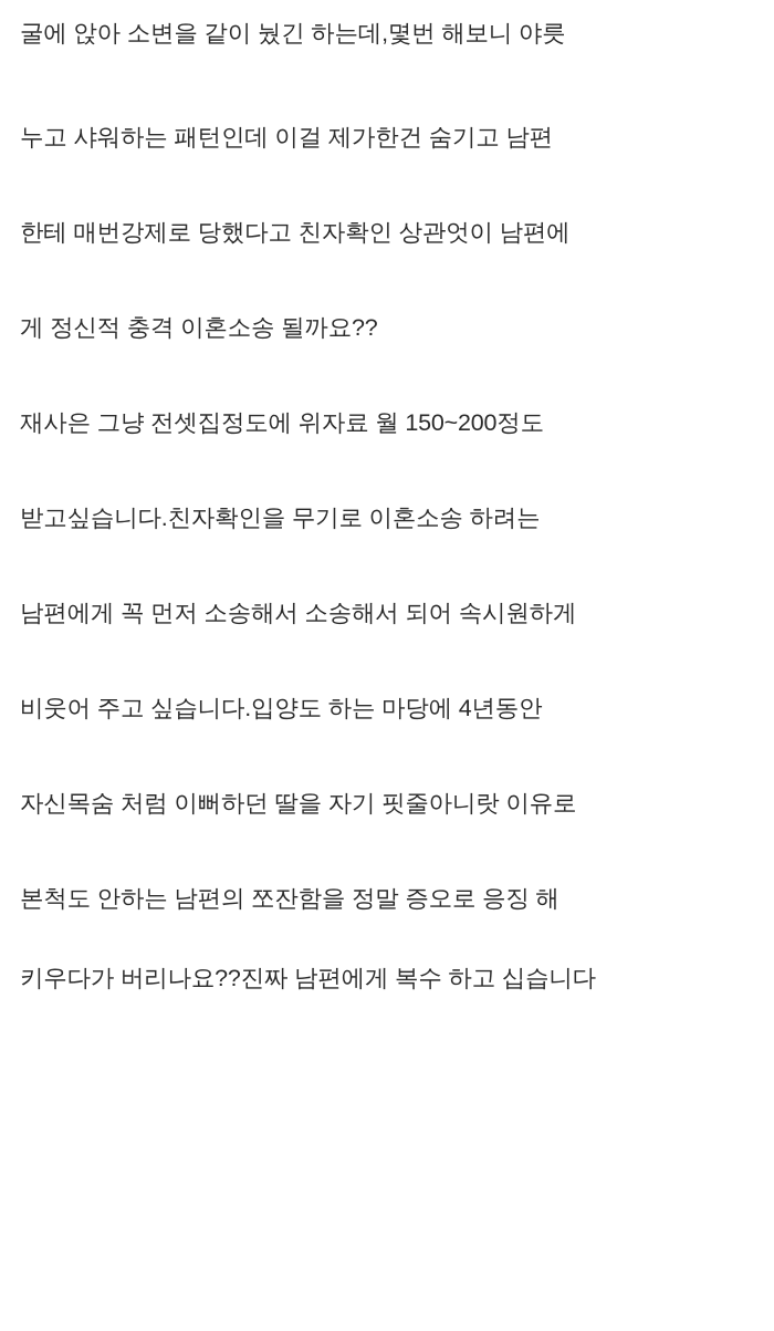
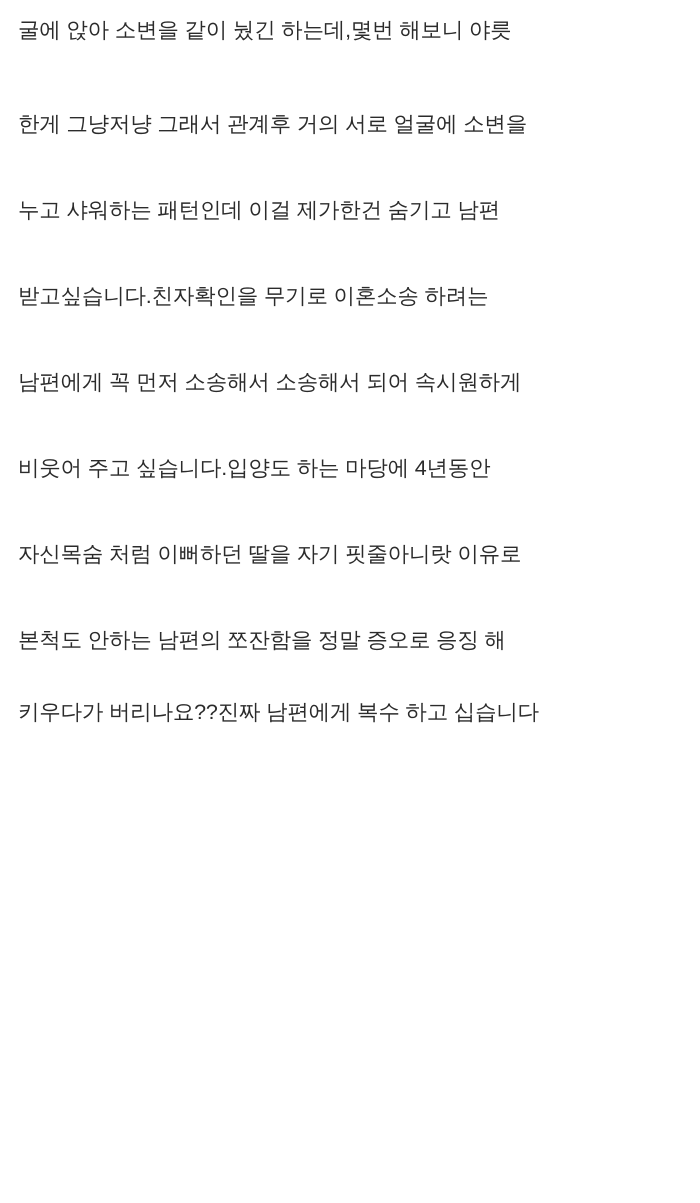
  굴에 앉아 소변을 같이 눴긴 하는데,몇번 해보니 야릇
+ 한게 그냥저냥 그래서 관계후 거의 서로 얼굴에 소변을
  누고 샤워하는 패턴인데 이걸 제가한건 숨기고 남편
- 한테 매번강제로 당했다고 친자확인 상관엇이 남편에
- 게 정신적 충격 이혼소송 될까요??
- 재사은 그냥 전셋집정도에 위자료 월 150~200정도
  받고싶습니다.친자확인을 무기로 이혼소송 하려는
  남편에게 꼭 먼저 소송해서 소송해서 되어 속시원하게
  비웃어 주고 싶습니다.입양도 하는 마당에 4년동안
  자신목숨 처럼 이뻐하던 딸을 자기 핏줄아니랏 이유로
  본척도 안하는 남편의 쪼잔함을 정말 증오로 응징 해
  키우다가 버리나요??진짜 남편에게 복수 하고 십습니다
